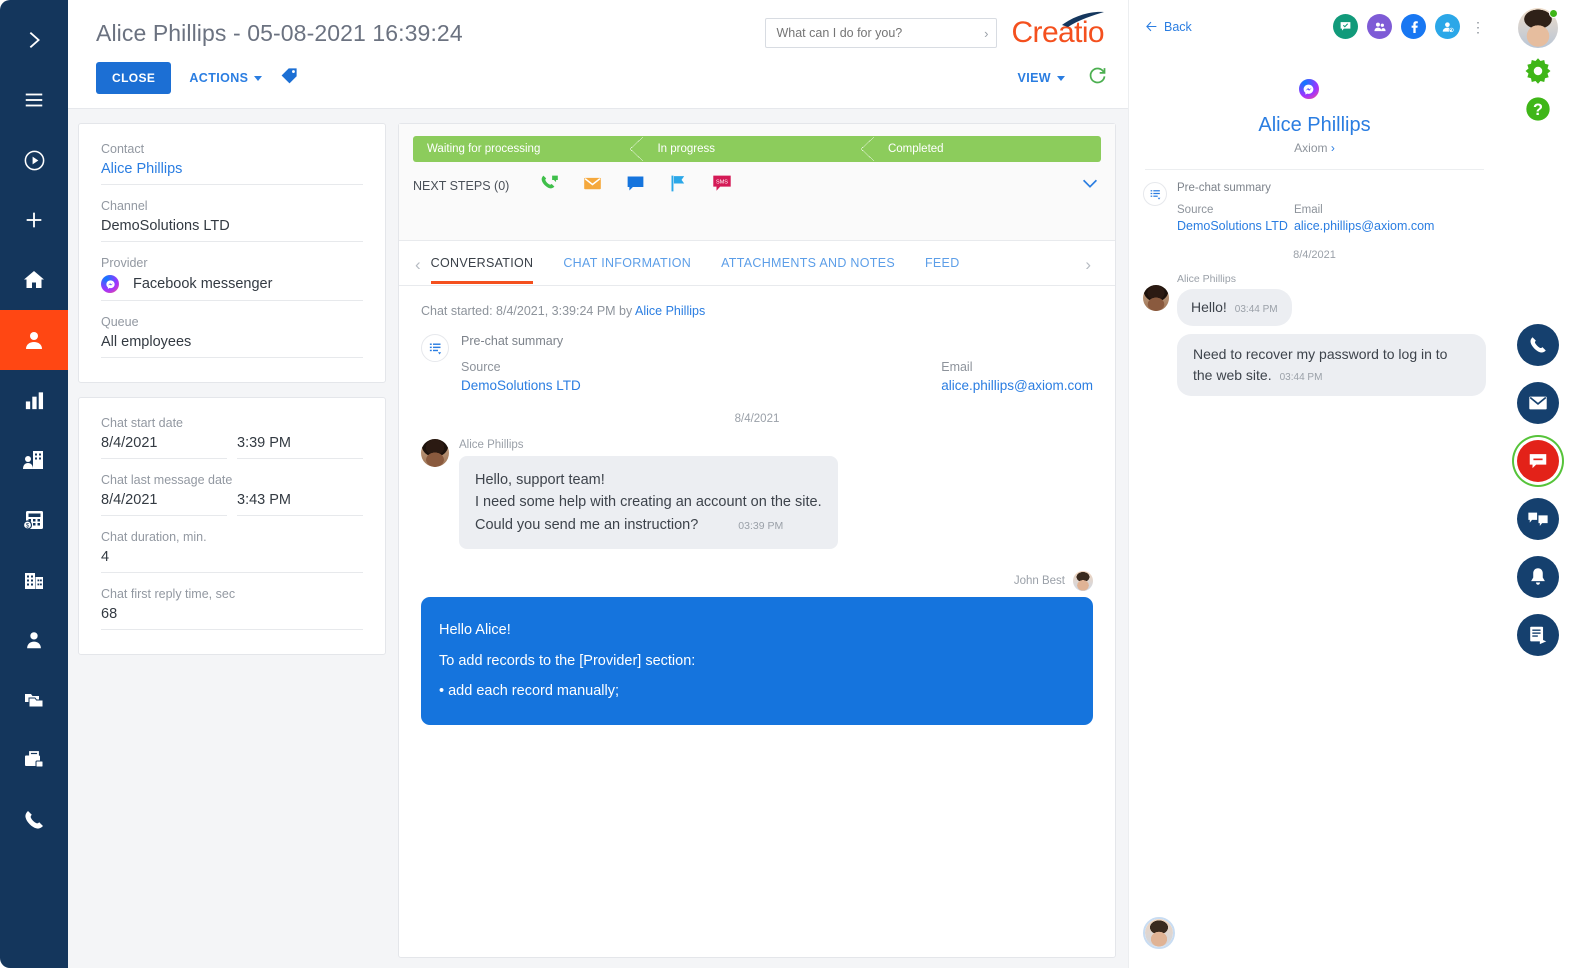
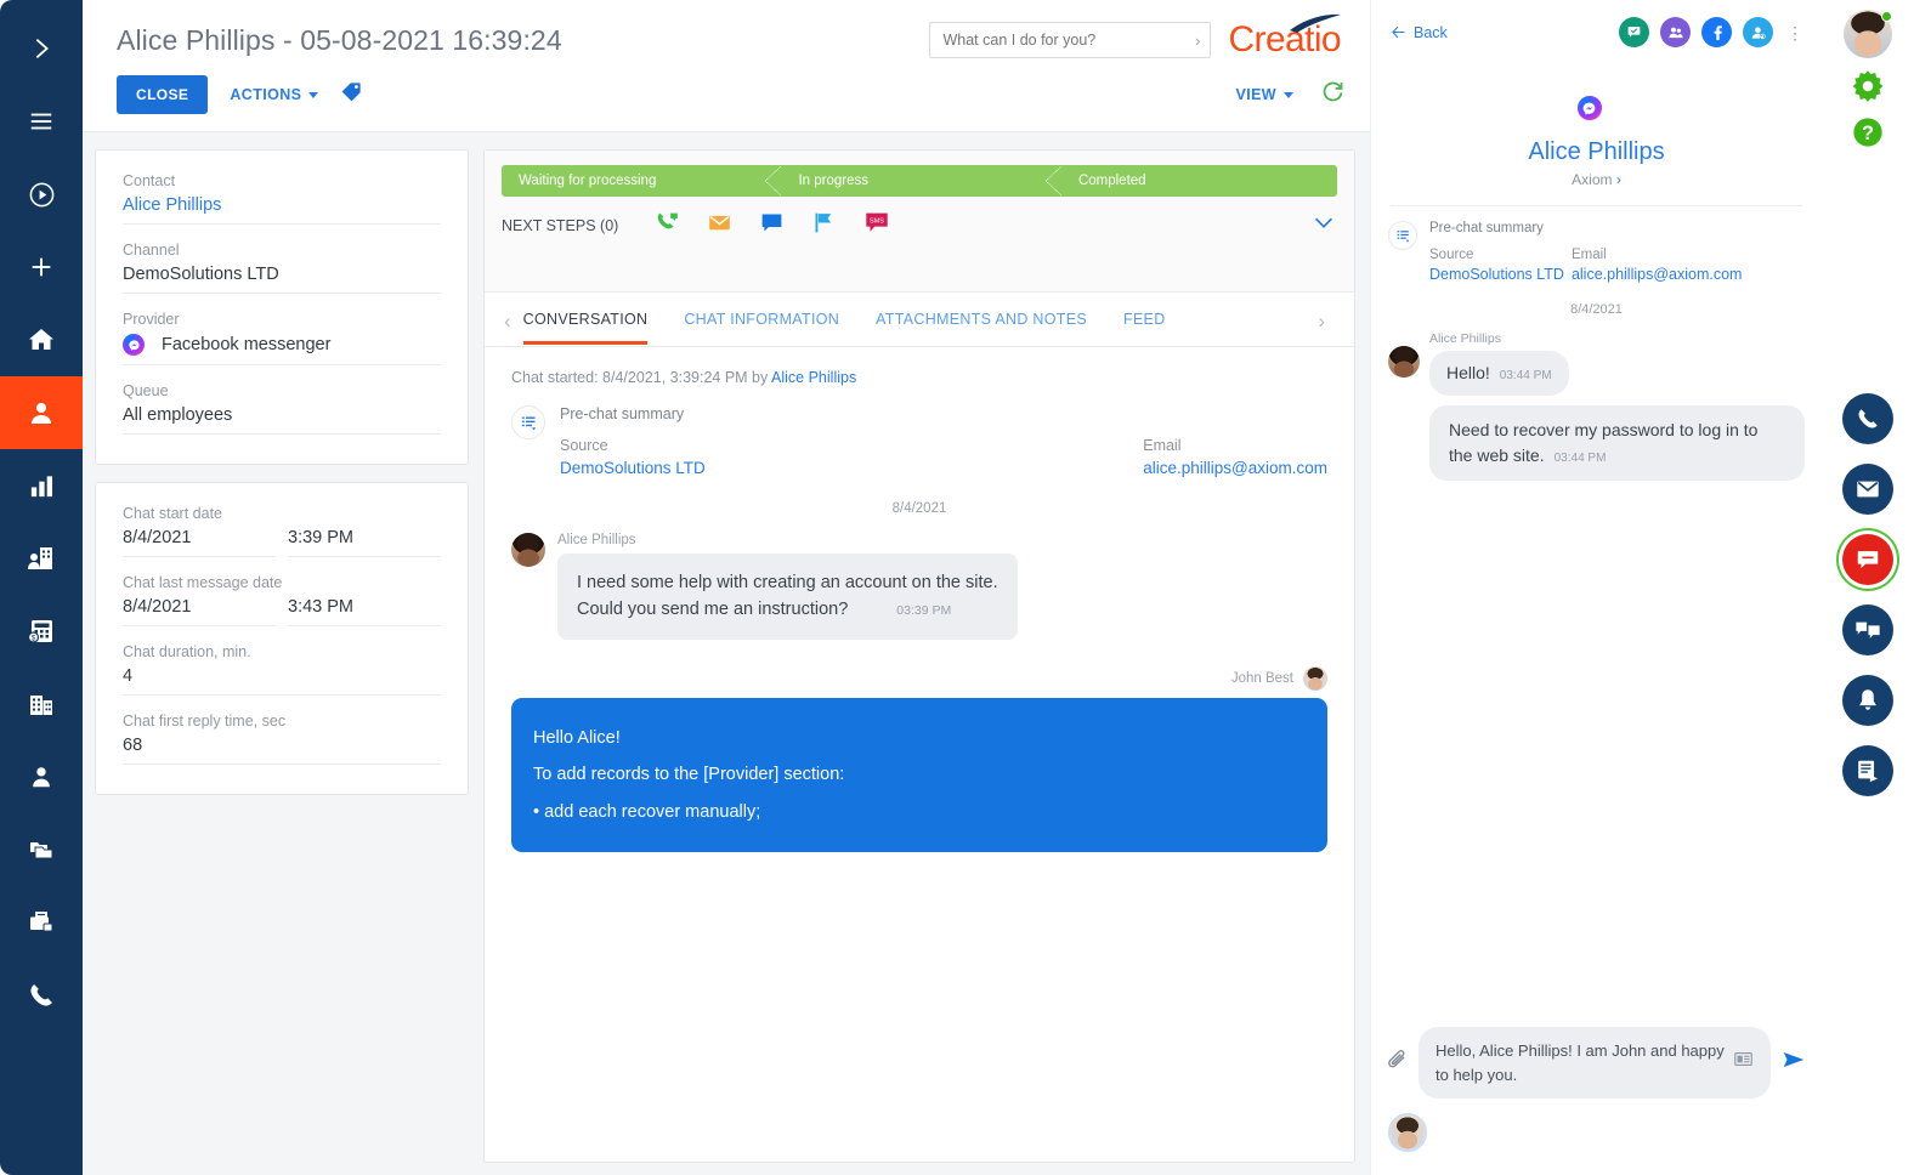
  Alice Phillips - 05-08-2021 16:39:24
  What can I do for you?
  ›
  Creatio
  CLOSE
  ACTIONS
  VIEW
  Contact
  Alice Phillips
  Channel
  DemoSolutions LTD
  Provider
  Facebook messenger
  Queue
  All employees
  Chat start date
  8/4/2021
  3:39 PM
  Chat last message date
  8/4/2021
  3:43 PM
  Chat duration, min.
  4
  Chat first reply time, sec
  68
  Waiting for processing
  In progress
  Completed
  NEXT STEPS (0)
  ‹
  CONVERSATION
  CHAT INFORMATION
  ATTACHMENTS AND NOTES
  FEED
  ›
  Chat started: 8/4/2021, 3:39:24 PM by Alice Phillips
  Pre-chat summary
  Source
  DemoSolutions LTD
  Email
  alice.phillips@axiom.com
  8/4/2021
  Alice Phillips
- Hello, support team!
  I need some help with creating an account on the site.
  Could you send me an instruction?
  03:39 PM
  John Best
  Hello Alice!
  To add records to the [Provider] section:
- • add each record manually;
+ • add each recover manually;
  Back
  ⋮
  Alice Phillips
  Axiom ›
  Pre-chat summary
  Source
  DemoSolutions LTD
  Email
  alice.phillips@axiom.com
  8/4/2021
  Alice Phillips
  Hello! 03:44 PM
  Need to recover my password to log in to the web site. 03:44 PM
+ Hello, Alice Phillips! I am John and happy to help you.
  ?
